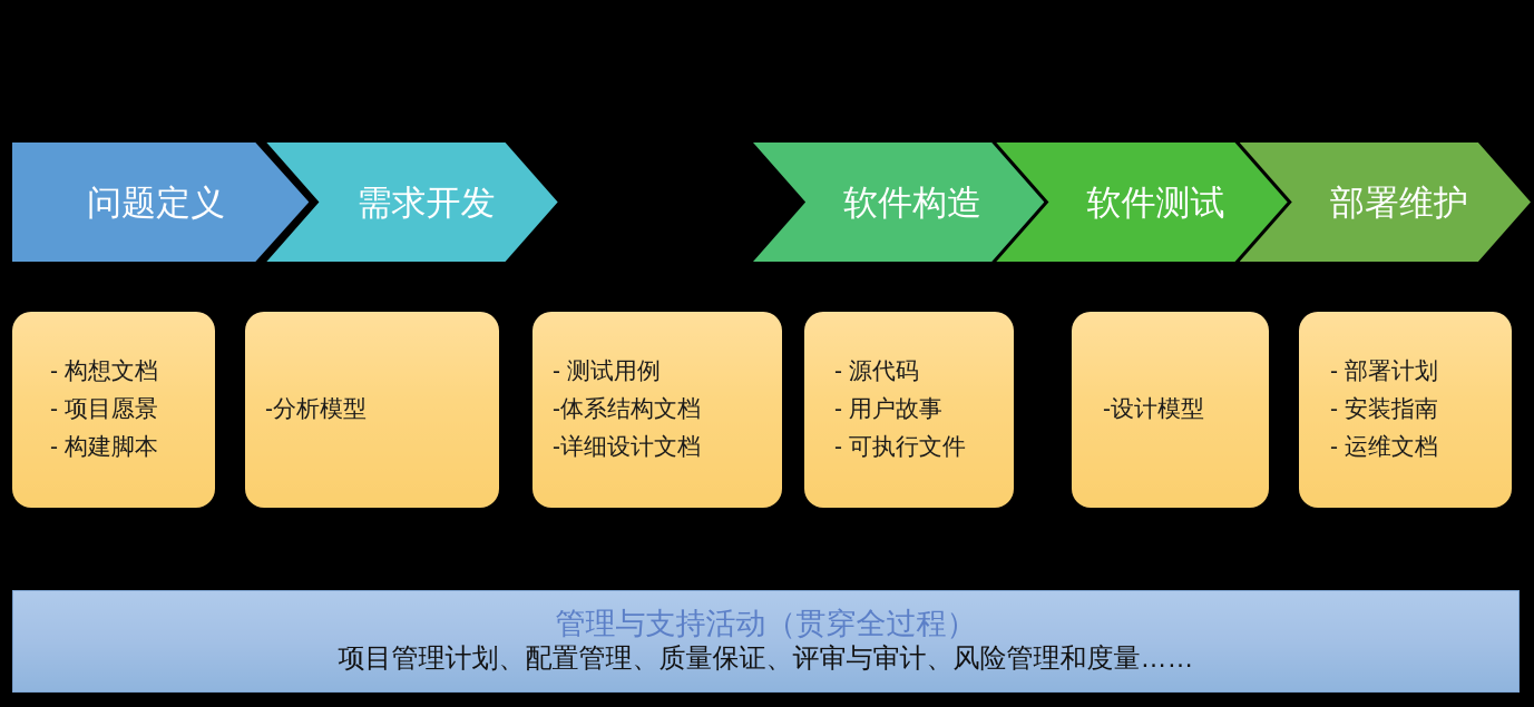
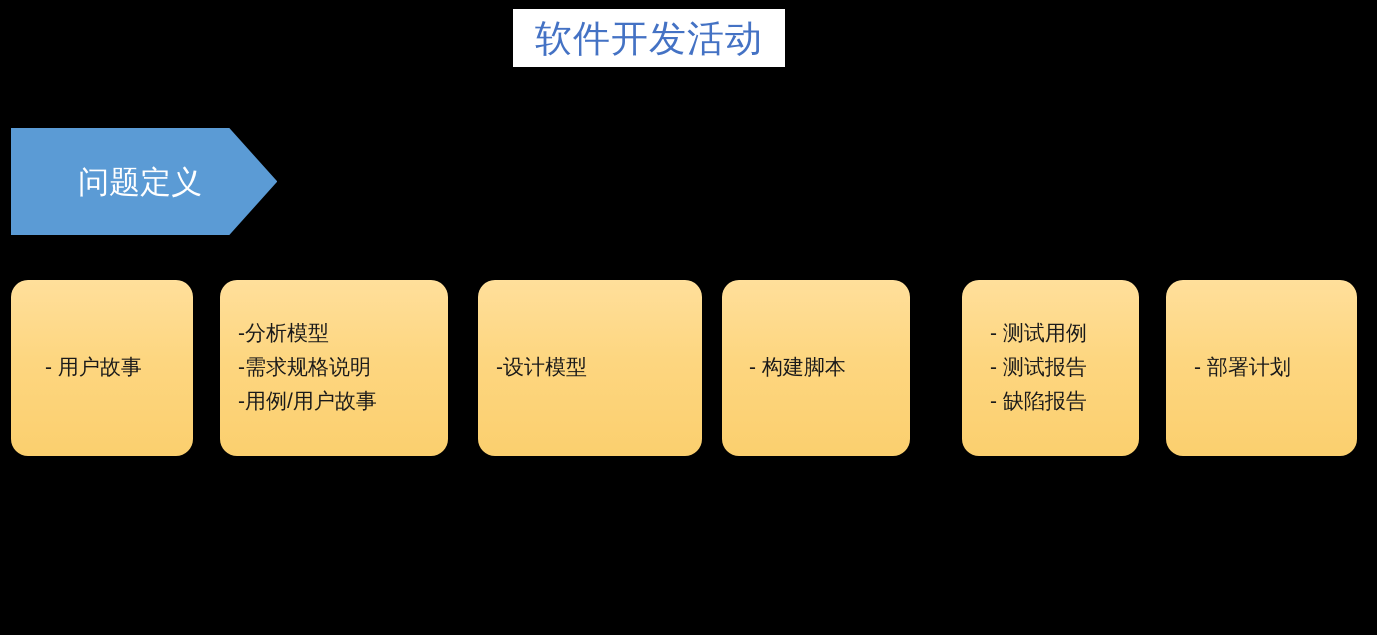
+ 软件开发活动
  问题定义
- 需求开发
- 软件构造
- 软件测试
- 部署维护
- - 构想文档
- - 项目愿景
- - 构建脚本
+ - 用户故事
  -分析模型
+ -需求规格说明
+ -用例/用户故事
- - 测试用例
+ -设计模型
- -体系结构文档
- -详细设计文档
- - 源代码
- - 用户故事
+ - 构建脚本
- - 可执行文件
- -设计模型
+ - 测试用例
+ - 测试报告
+ - 缺陷报告
  - 部署计划
- - 安装指南
- - 运维文档
- 管理与支持活动（贯穿全过程）
- 项目管理计划、配置管理、质量保证、评审与审计、风险管理和度量……
